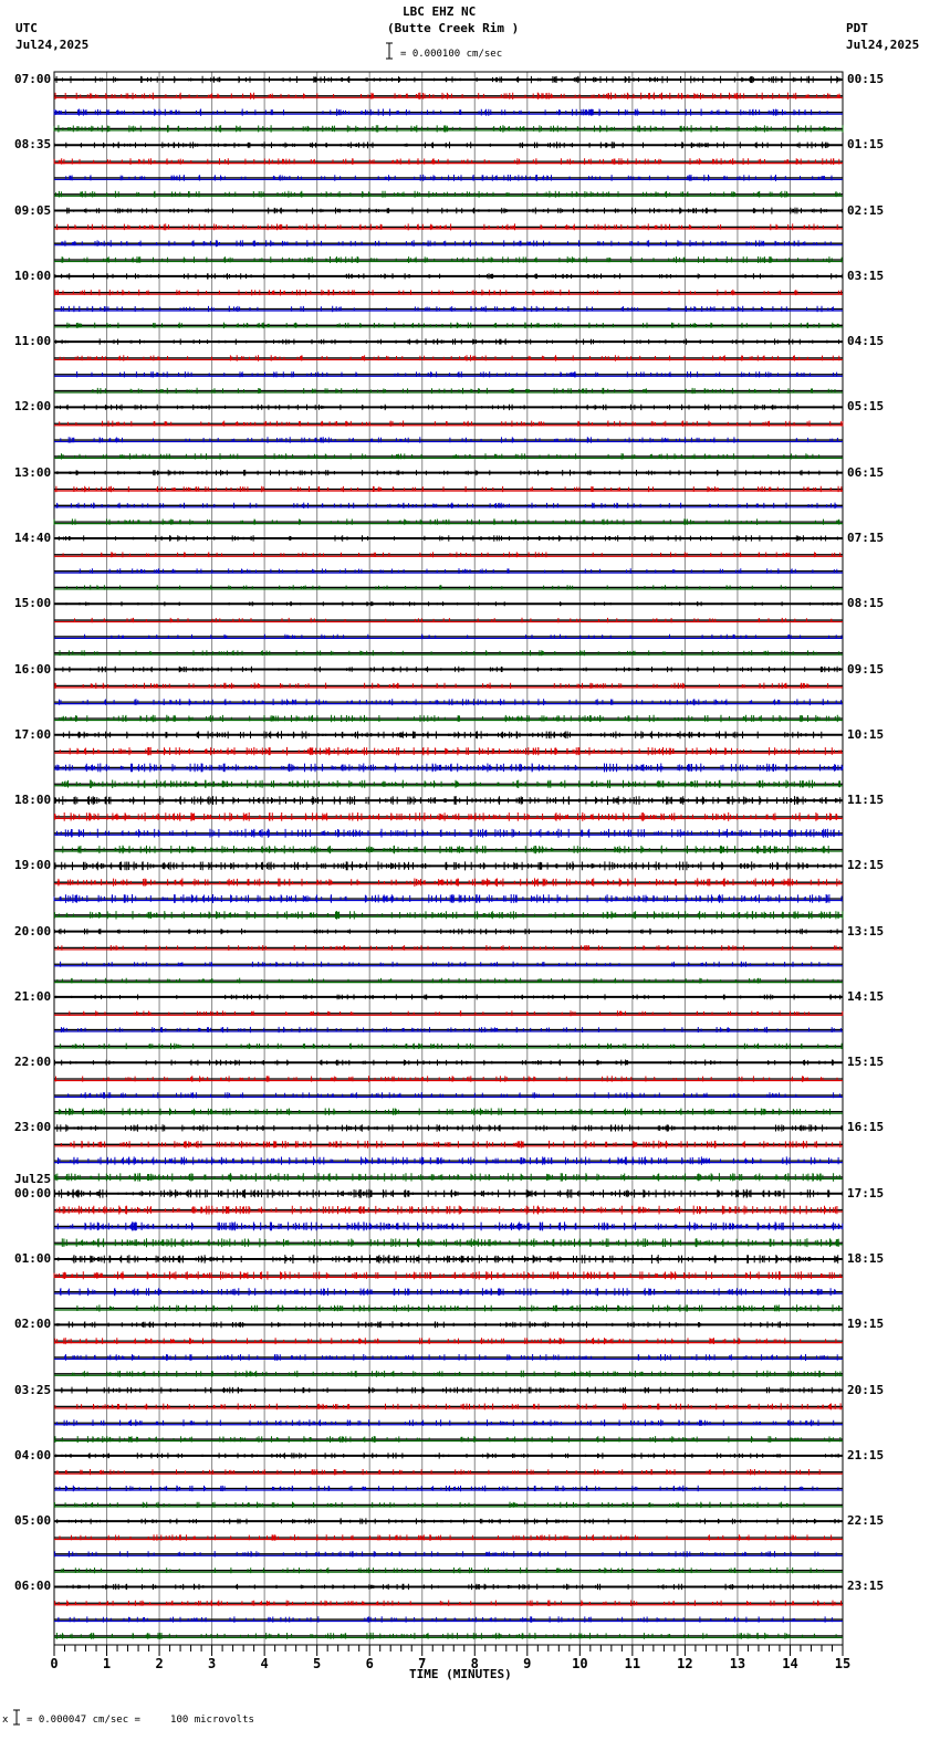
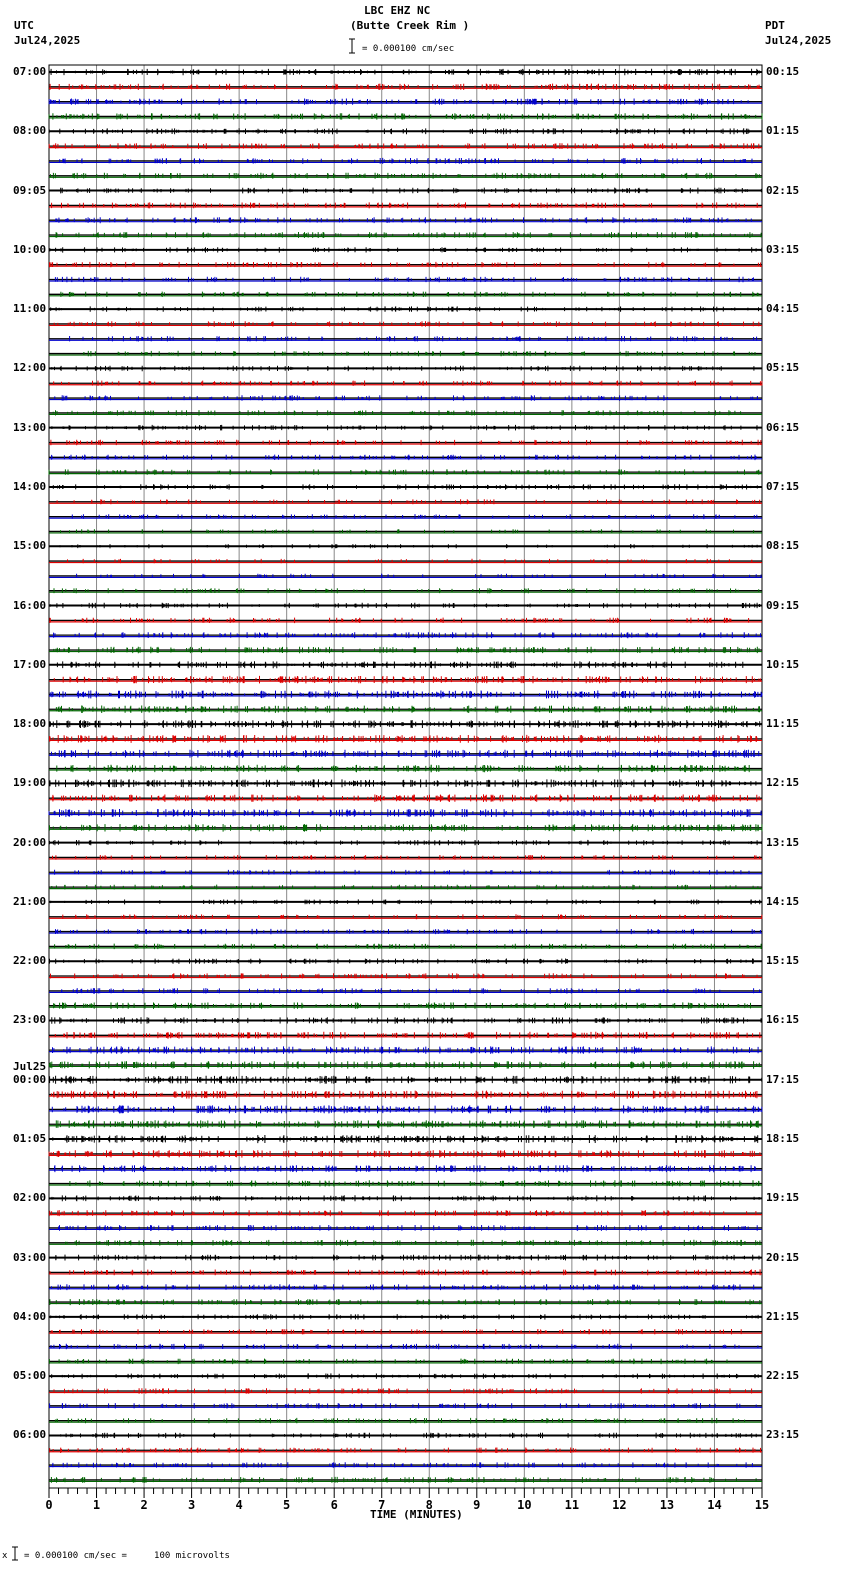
  0
  1
  2
  3
  4
  5
  6
  7
  8
  9
  10
  11
  12
  13
  14
  15
  LBC EHZ NC
  (Butte Creek Rim )
  = 0.000100 cm/sec
  UTC
  Jul24,2025
  PDT
  Jul24,2025
  TIME (MINUTES)
  x
- = 0.000047 cm/sec = 100 microvolts
+ = 0.000100 cm/sec = 100 microvolts
  07:00
- 08:35
+ 08:00
  09:05
  10:00
  11:00
  12:00
  13:00
- 14:40
+ 14:00
  15:00
  16:00
  17:00
  18:00
  19:00
  20:00
  21:00
  22:00
  23:00
  00:00
  Jul25
- 01:00
+ 01:05
  02:00
- 03:25
+ 03:00
  04:00
  05:00
  06:00
  00:15
  01:15
  02:15
  03:15
  04:15
  05:15
  06:15
  07:15
  08:15
  09:15
  10:15
  11:15
  12:15
  13:15
  14:15
  15:15
  16:15
  17:15
  18:15
  19:15
  20:15
  21:15
  22:15
  23:15
